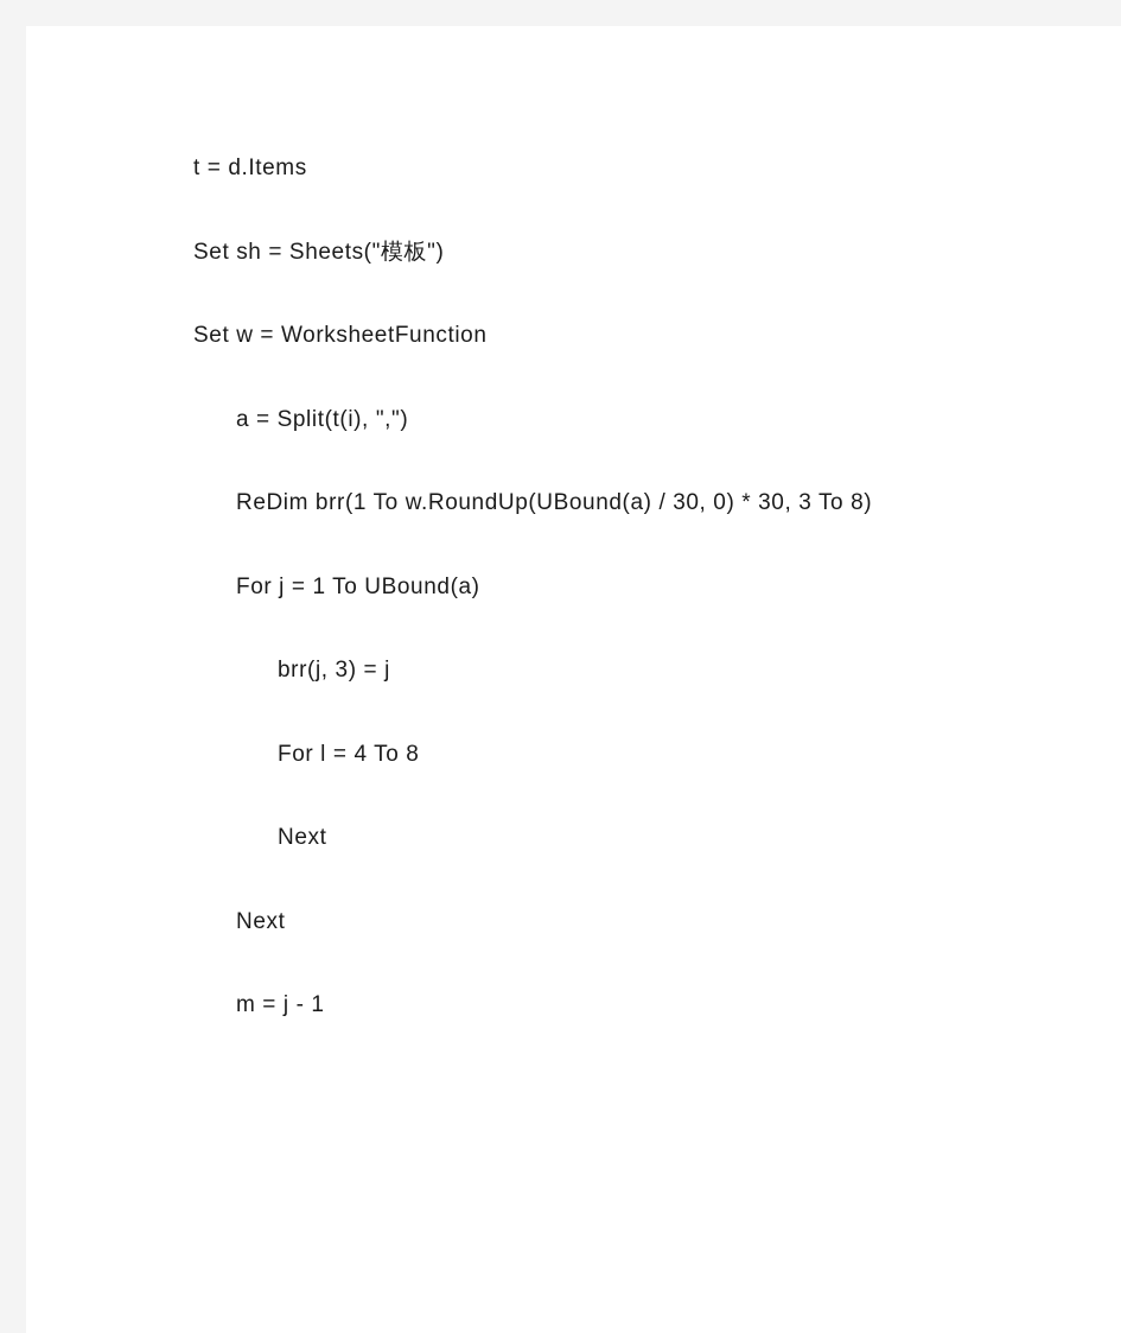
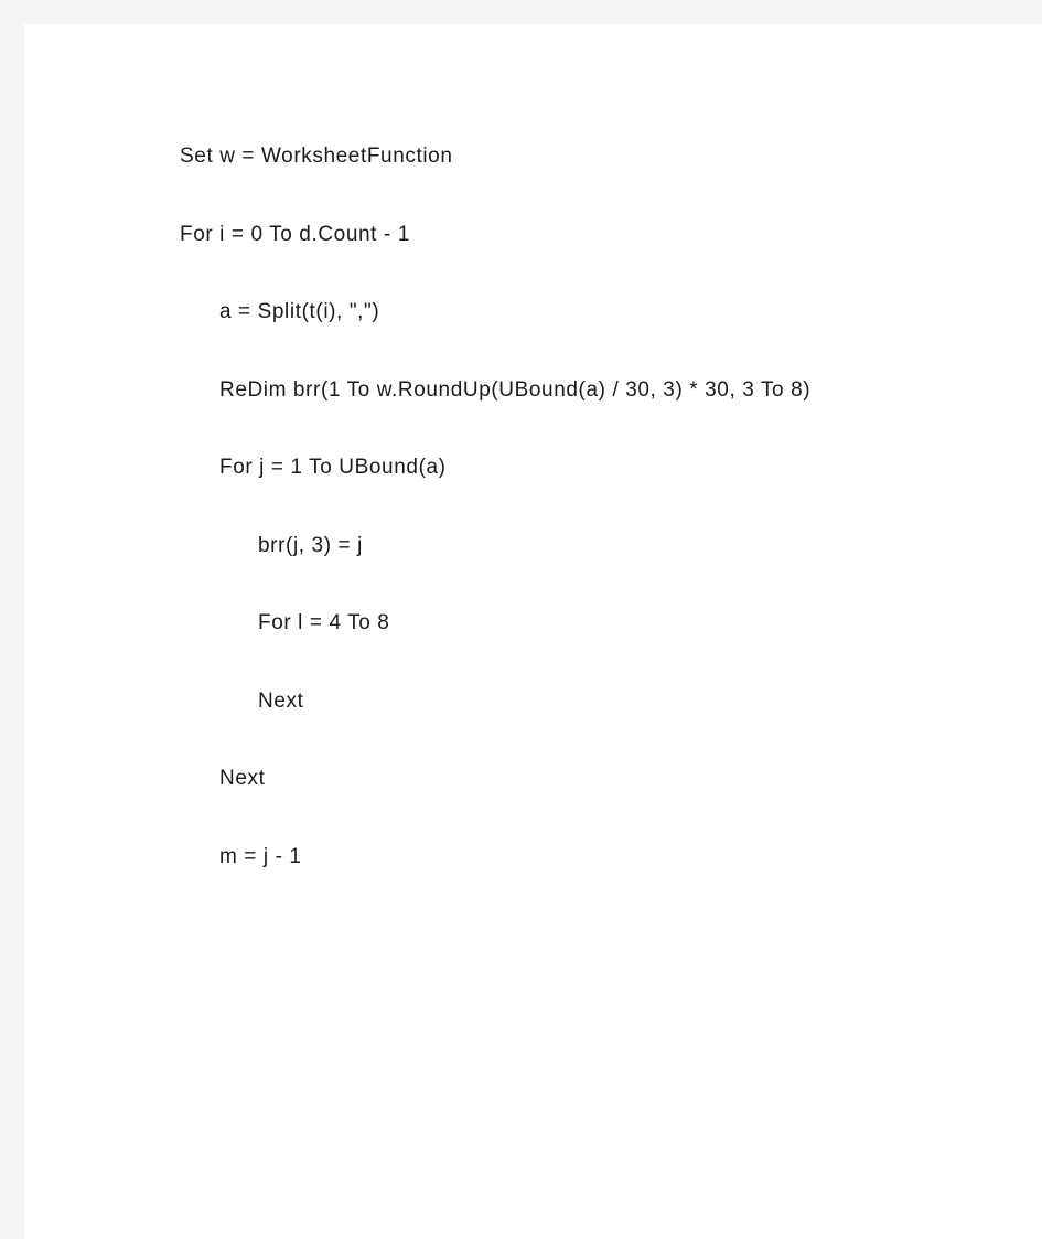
- t = d.Items
- Set sh = Sheets("模板")
  Set w = WorksheetFunction
+ For i = 0 To d.Count - 1
  a = Split(t(i), ",")
- ReDim brr(1 To w.RoundUp(UBound(a) / 30, 0) * 30, 3 To 8)
+ ReDim brr(1 To w.RoundUp(UBound(a) / 30, 3) * 30, 3 To 8)
  For j = 1 To UBound(a)
  brr(j, 3) = j
  For l = 4 To 8
  Next
  Next
  m = j - 1
